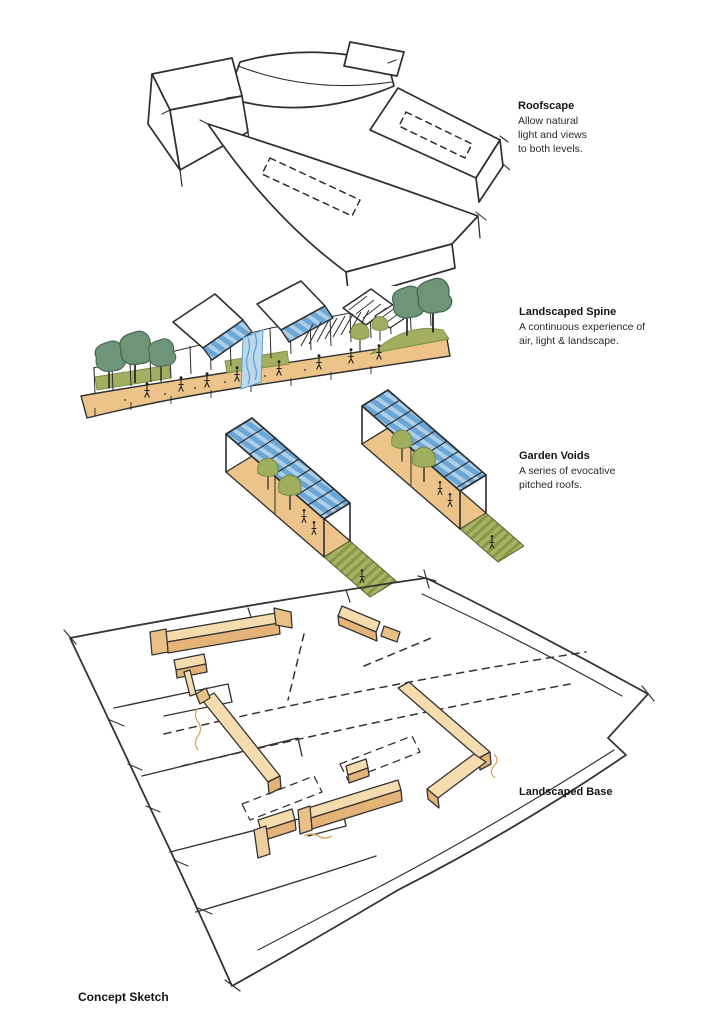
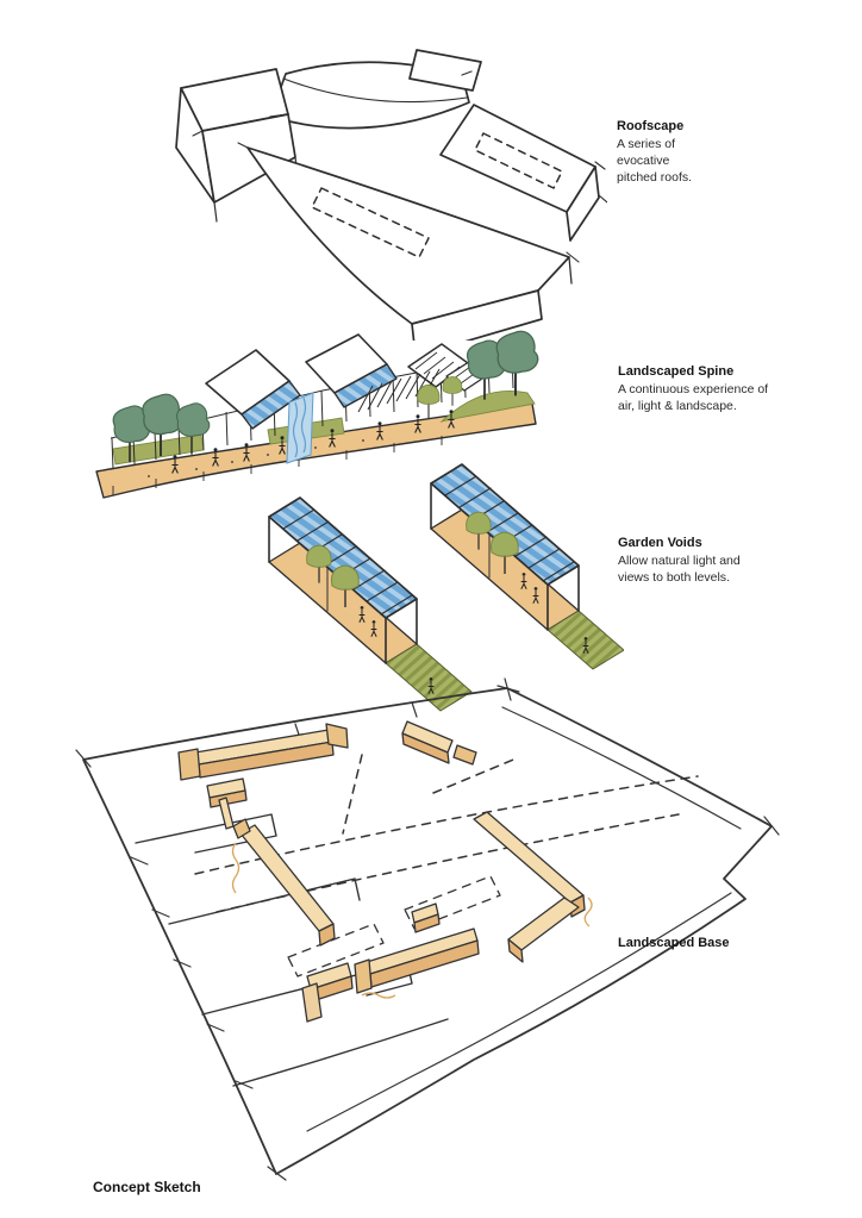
  Roofscape
- Allow natural light and views to both levels.
+ A series of evocative pitched roofs.
  Landscaped Spine
  A continuous experience of air, light & landscape.
  Garden Voids
- A series of evocative pitched roofs.
+ Allow natural light and views to both levels.
  Landscaped Base
  Concept Sketch
